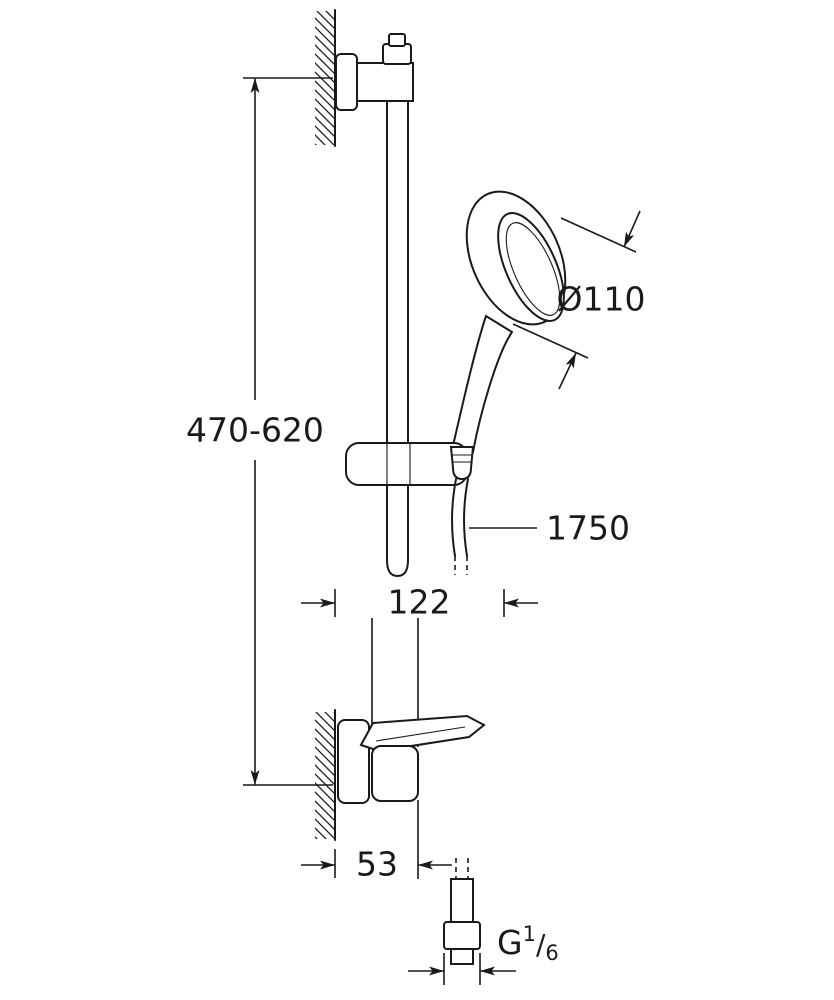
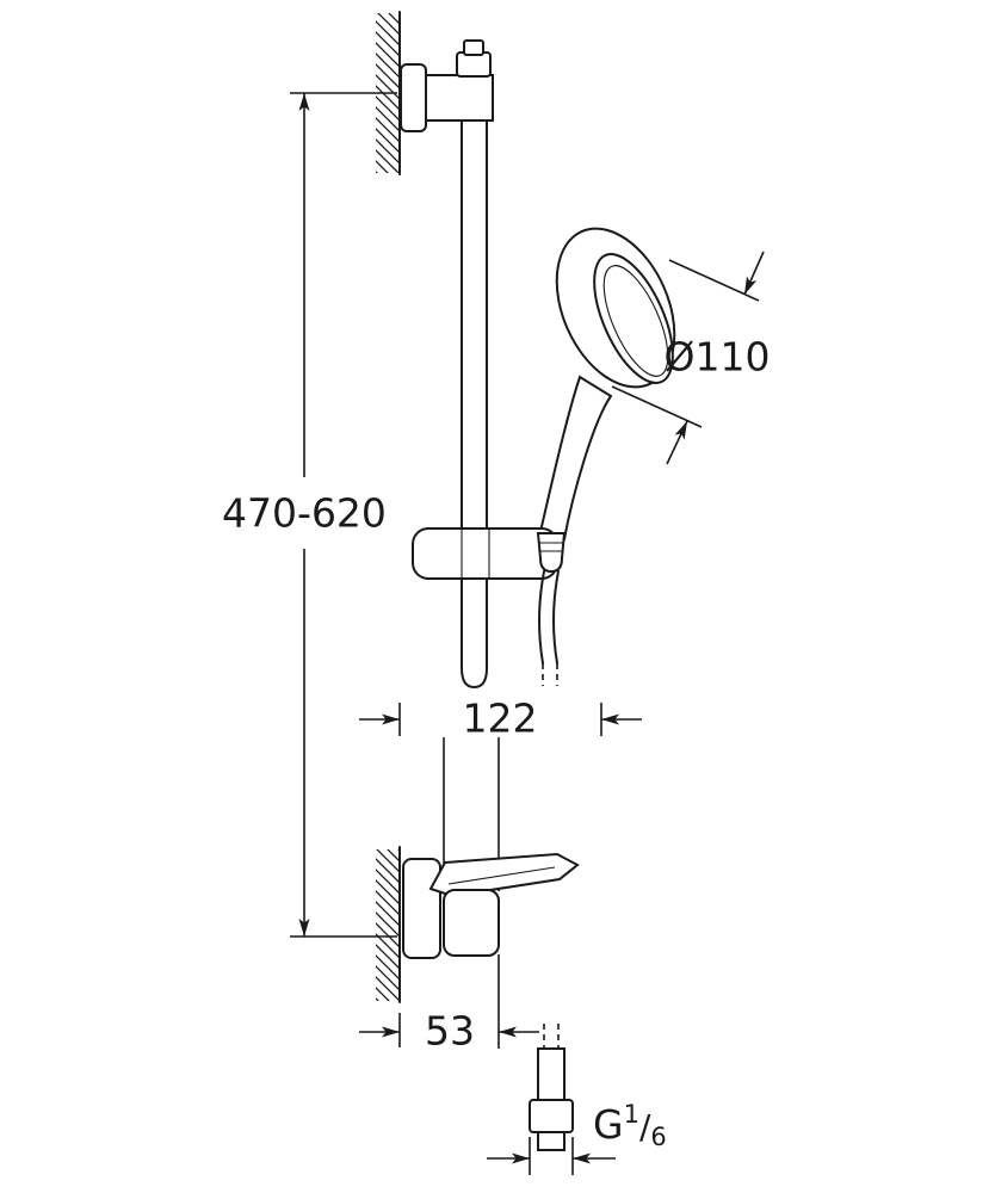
  Ø110
- 1750
  470-620
  122
  53
  G1/6
